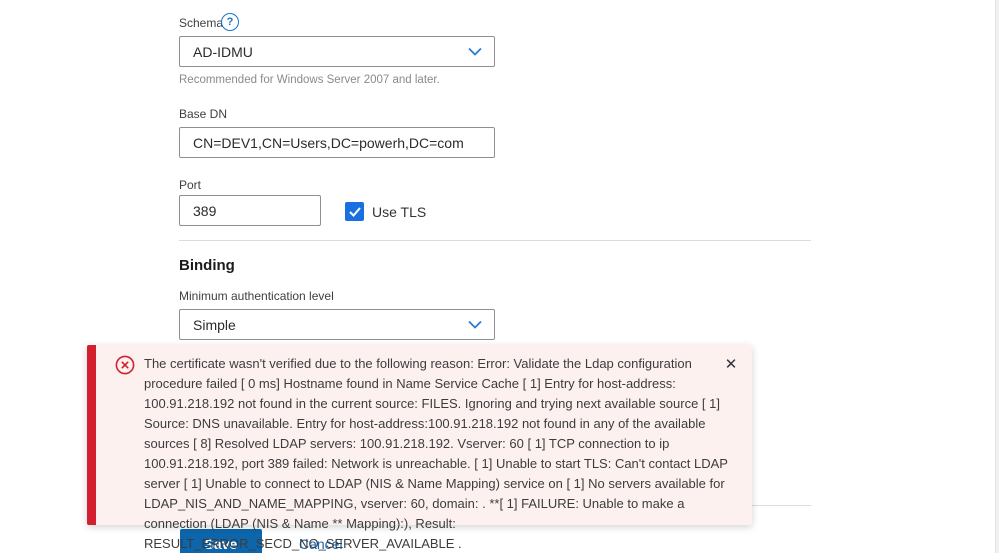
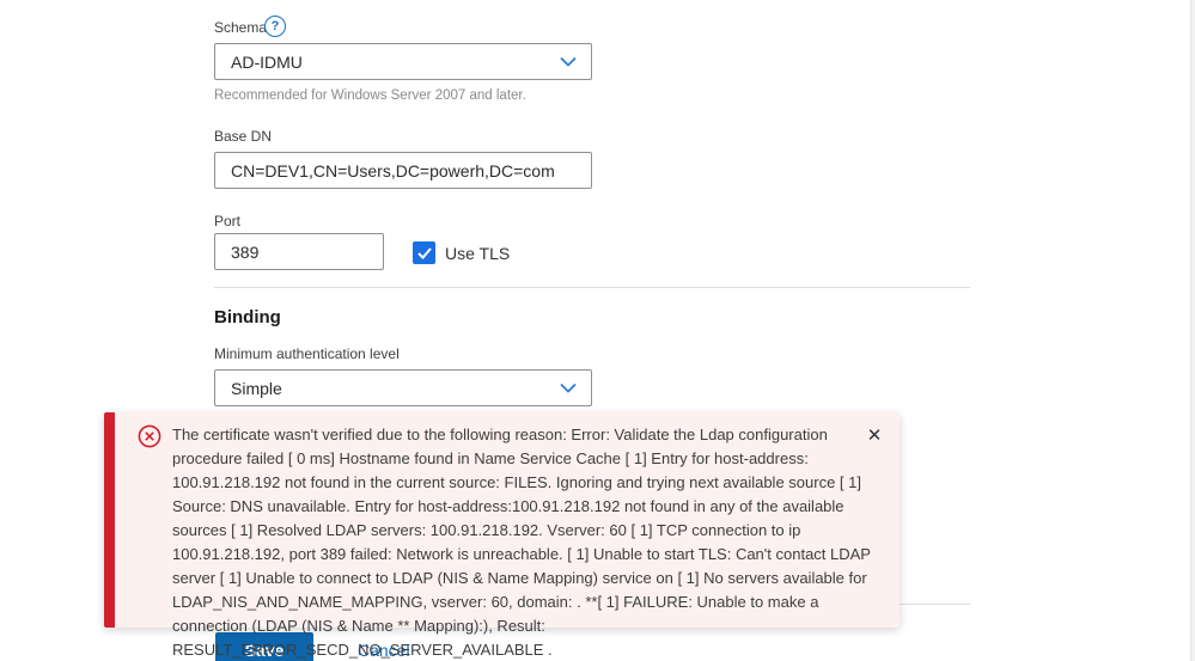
  Schema
  ?
  AD-IDMU
  Recommended for Windows Server 2007 and later.
  Base DN
  CN=DEV1,CN=Users,DC=powerh,DC=com
  Port
  389
  Use TLS
  Binding
  Minimum authentication level
  Simple
- The certificate wasn't verified due to the following reason: Error: Validate the Ldap configuration procedure failed [ 0 ms] Hostname found in Name Service Cache [ 1] Entry for host-address: 100.91.218.192 not found in the current source: FILES. Ignoring and trying next available source [ 1] Source: DNS unavailable. Entry for host-address:100.91.218.192 not found in any of the available sources [ 8] Resolved LDAP servers: 100.91.218.192. Vserver: 60 [ 1] TCP connection to ip 100.91.218.192, port 389 failed: Network is unreachable. [ 1] Unable to start TLS: Can't contact LDAP server [ 1] Unable to connect to LDAP (NIS & Name Mapping) service on [ 1] No servers available for LDAP_NIS_AND_NAME_MAPPING, vserver: 60, domain: . **[ 1] FAILURE: Unable to make a connection (LDAP (NIS & Name ** Mapping):), Result: RESULT_ERROR_SECD_NO_SERVER_AVAILABLE .
+ The certificate wasn't verified due to the following reason: Error: Validate the Ldap configuration procedure failed [ 0 ms] Hostname found in Name Service Cache [ 1] Entry for host-address: 100.91.218.192 not found in the current source: FILES. Ignoring and trying next available source [ 1] Source: DNS unavailable. Entry for host-address:100.91.218.192 not found in any of the available sources [ 1] Resolved LDAP servers: 100.91.218.192. Vserver: 60 [ 1] TCP connection to ip 100.91.218.192, port 389 failed: Network is unreachable. [ 1] Unable to start TLS: Can't contact LDAP server [ 1] Unable to connect to LDAP (NIS & Name Mapping) service on [ 1] No servers available for LDAP_NIS_AND_NAME_MAPPING, vserver: 60, domain: . **[ 1] FAILURE: Unable to make a connection (LDAP (NIS & Name ** Mapping):), Result: RESULT_ERROR_SECD_NO_SERVER_AVAILABLE .
  ✕
  Save
  Cancel
